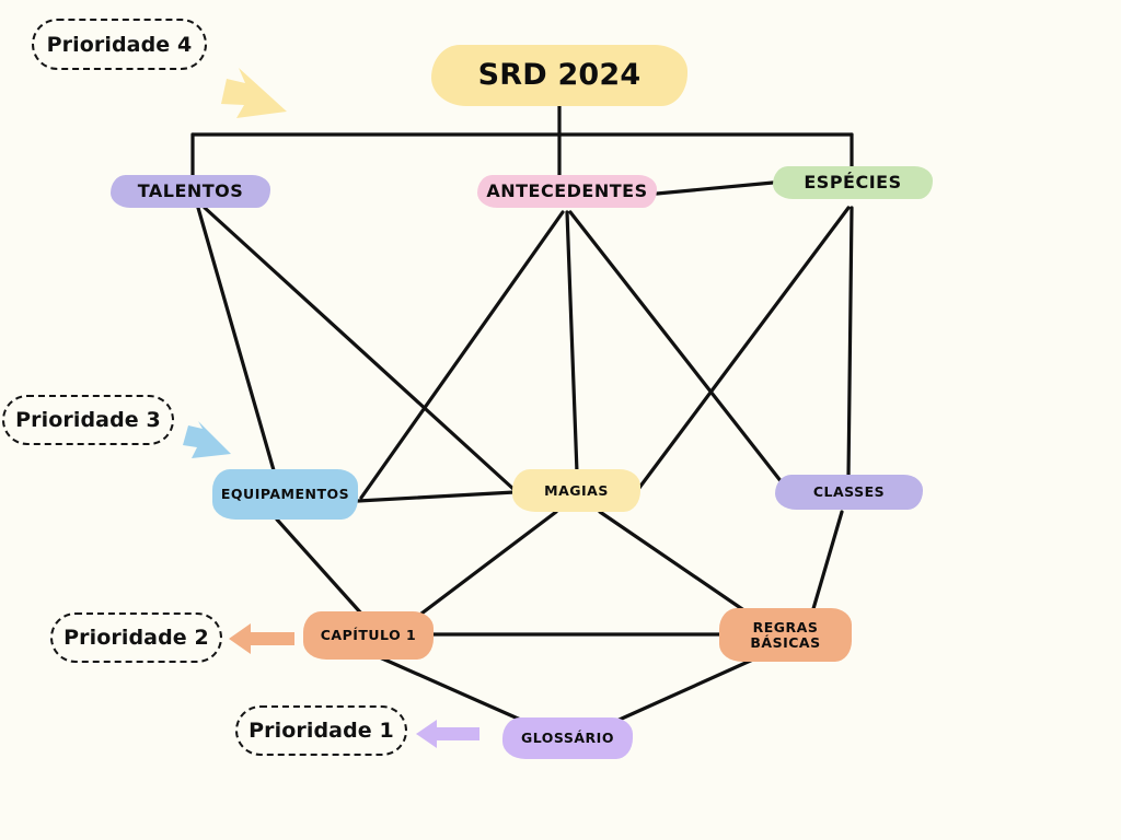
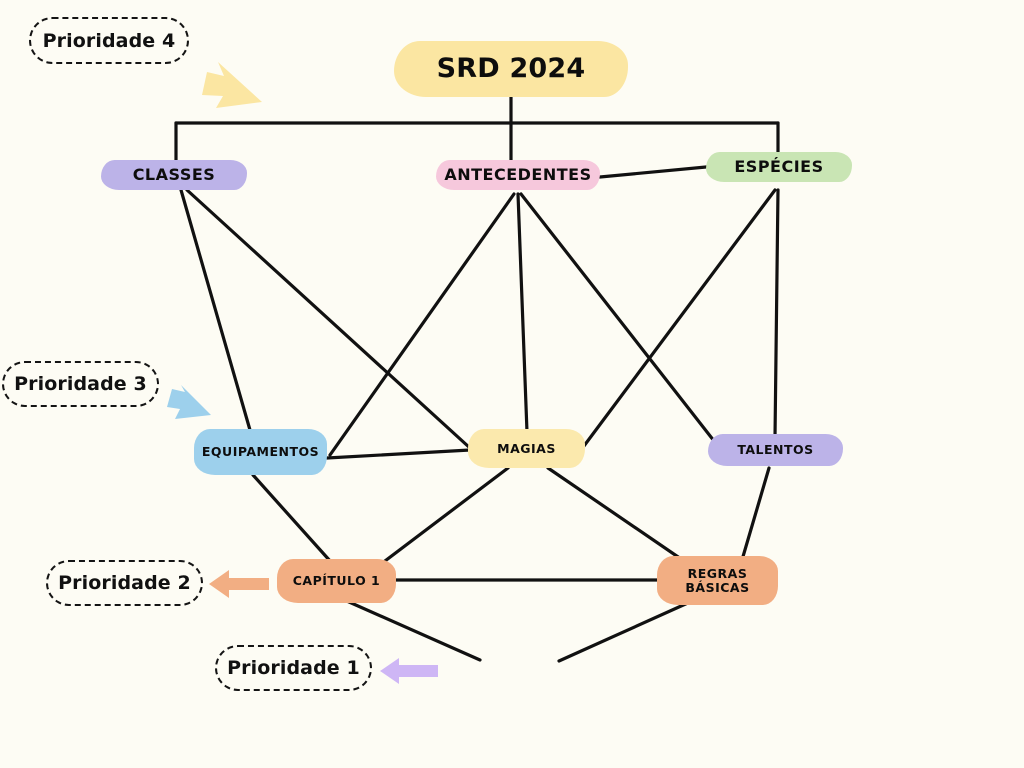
  SRD 2024
- TALENTOS
+ CLASSES
  ANTECEDENTES
  ESPÉCIES
  EQUIPAMENTOS
  MAGIAS
- CLASSES
+ TALENTOS
  CAPÍTULO 1
  REGRAS
  BÁSICAS
- GLOSSÁRIO
  Prioridade 4
  Prioridade 3
  Prioridade 2
  Prioridade 1
